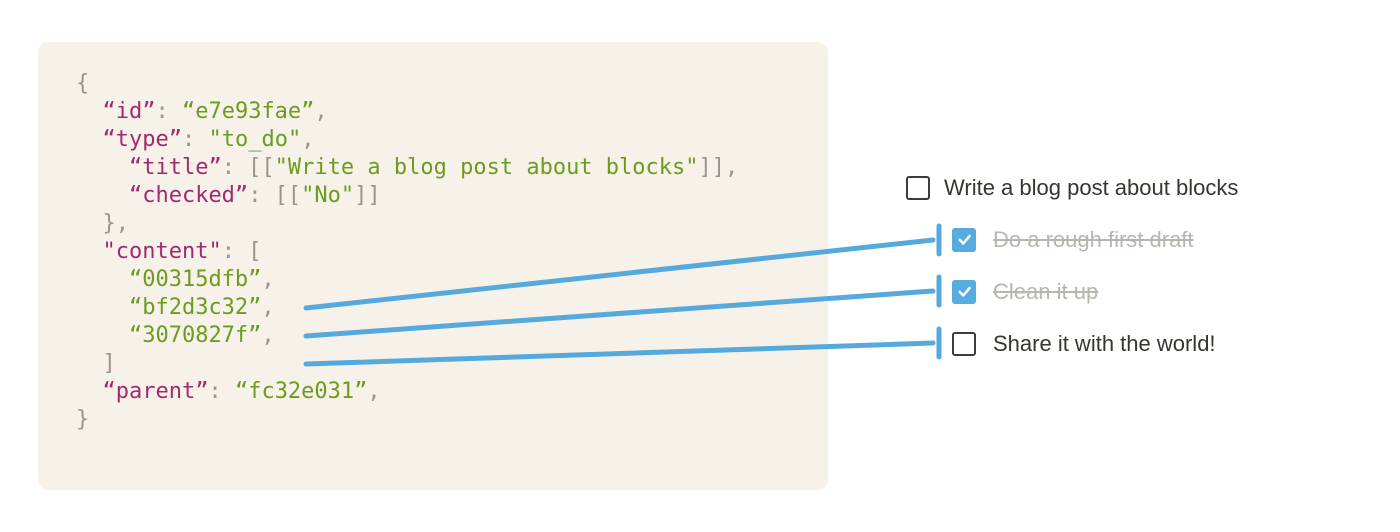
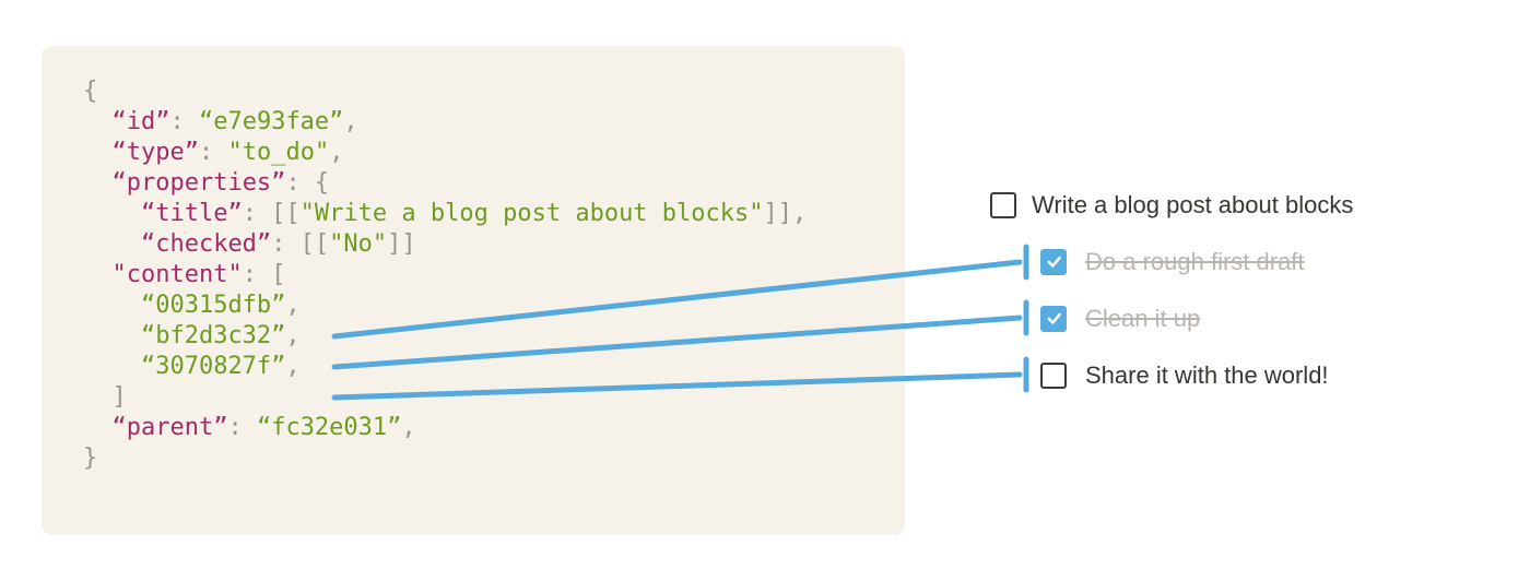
  {
  “id”: “e7e93fae”,
  “type”: "to_do",
+ “properties”: {
  “title”: [["Write a blog post about blocks"]],
  “checked”: [["No"]]
- },
  "content": [
  “00315dfb”,
  “bf2d3c32”,
  “3070827f”,
  ]
  “parent”: “fc32e031”,
  }
  Write a blog post about blocks
  Do a rough first draft
  Clean it up
  Share it with the world!
